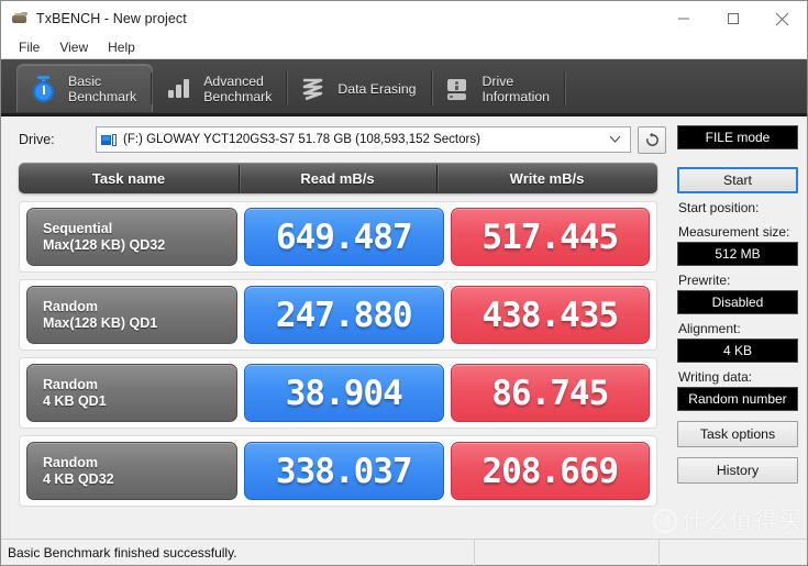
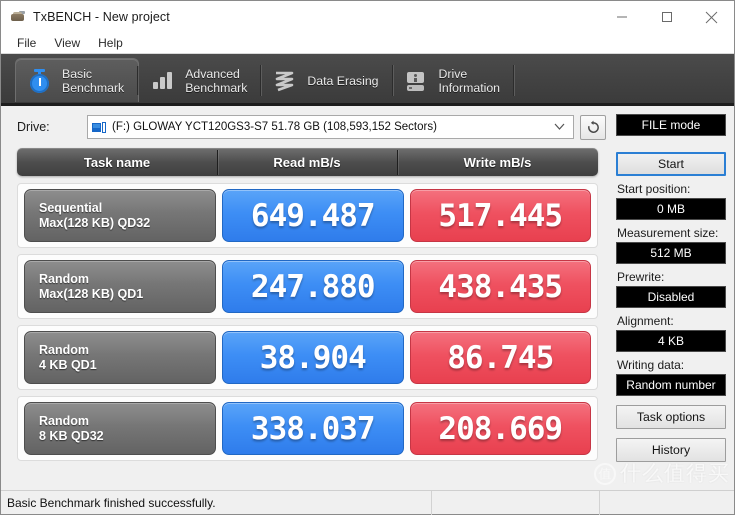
  TxBENCH - New project
  File
  View
  Help
  Basic
  Benchmark
  Advanced
  Benchmark
  Data Erasing
  Drive
  Information
  Drive:
  (F:) GLOWAY YCT120GS3-S7 51.78 GB (108,593,152 Sectors)
  Task name
  Read mB/s
  Write mB/s
  Sequential
  Max(128 KB) QD32
  649.487
  517.445
  Random
  Max(128 KB) QD1
  247.880
  438.435
  Random
  4 KB QD1
  38.904
  86.745
  Random
- 4 KB QD32
+ 8 KB QD32
  338.037
  208.669
  FILE mode
  Start
  Start position:
+ 0 MB
  Measurement size:
  512 MB
  Prewrite:
  Disabled
  Alignment:
  4 KB
  Writing data:
  Random number
  Task options
  History
  Basic Benchmark finished successfully.
